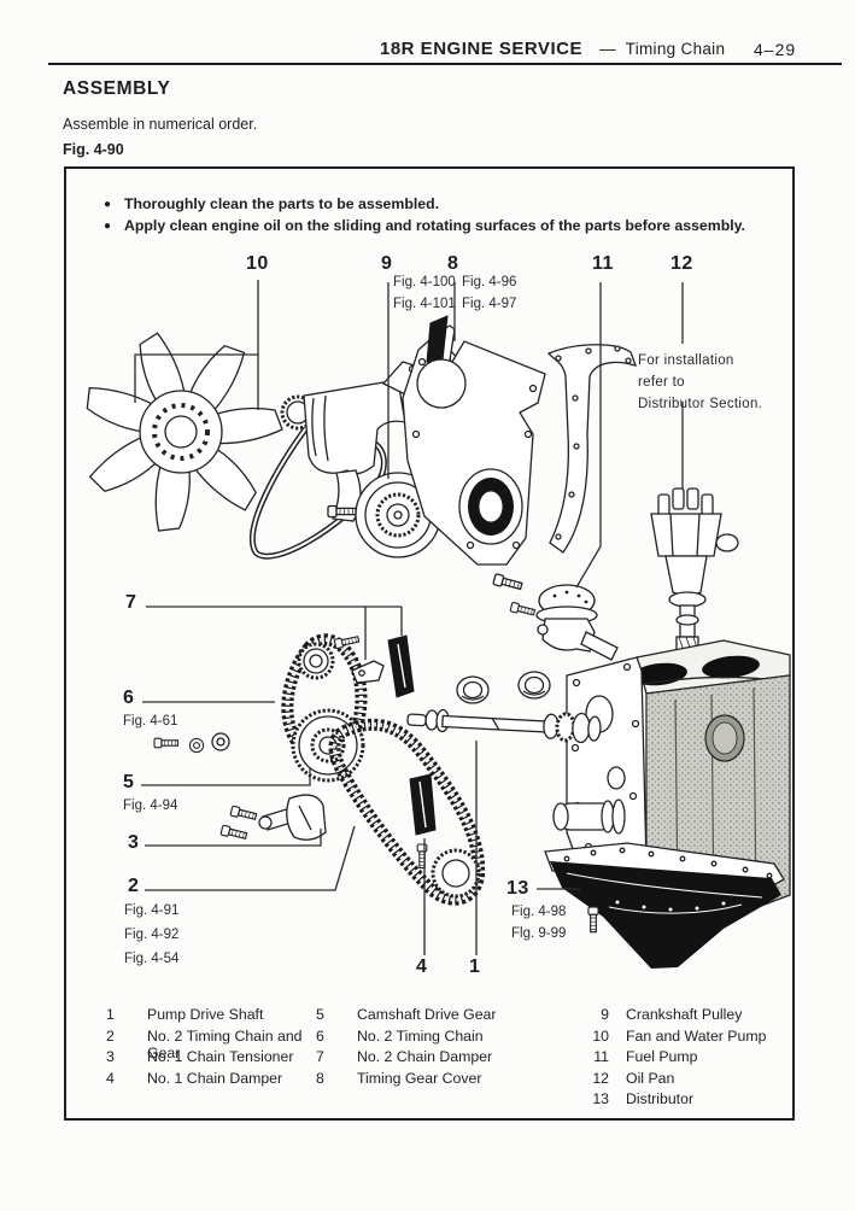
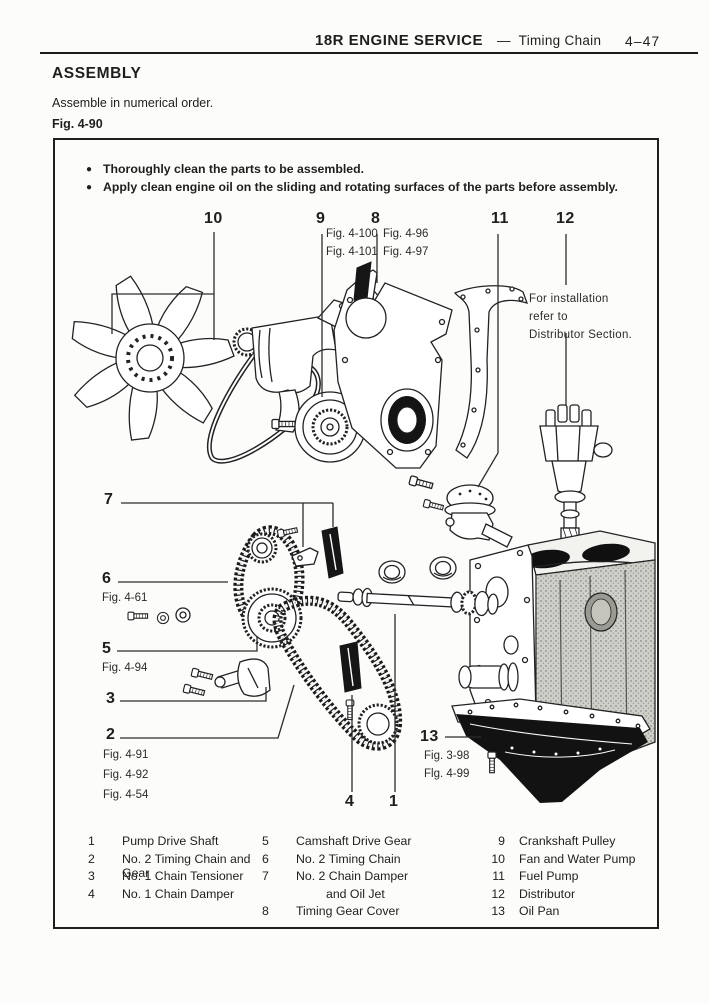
  18R ENGINE SERVICE
  — Timing Chain
- 4–29
+ 4–47
  ASSEMBLY
  Assemble in numerical order.
  Fig. 4-90
  ●
  Thoroughly clean the parts to be assembled.
  ●
  Apply clean engine oil on the sliding and rotating surfaces of the parts before assembly.
  10
  9
  Fig. 4-100
  Fig. 4-101
  8
  Fig. 4-96
  Fig. 4-97
  11
  12
  For installation
  refer to
  Distributor Section.
  7
  6
  Fig. 4-61
  5
  Fig. 4-94
  3
  2
  Fig. 4-91
  Fig. 4-92
  Fig. 4-54
  13
- Fig. 4-98
+ Fig. 3-98
- Flg. 9-99
+ Flg. 4-99
  4
  1
  1
  Pump Drive Shaft
  2
  No. 2 Timing Chain and Gear
  3
  No. 1 Chain Tensioner
  4
  No. 1 Chain Damper
  5
  Camshaft Drive Gear
  6
  No. 2 Timing Chain
  7
  No. 2 Chain Damper
+ and Oil Jet
  8
  Timing Gear Cover
  9
  Crankshaft Pulley
  10
  Fan and Water Pump
  11
  Fuel Pump
  12
- Oil Pan
+ Distributor
  13
- Distributor
+ Oil Pan
